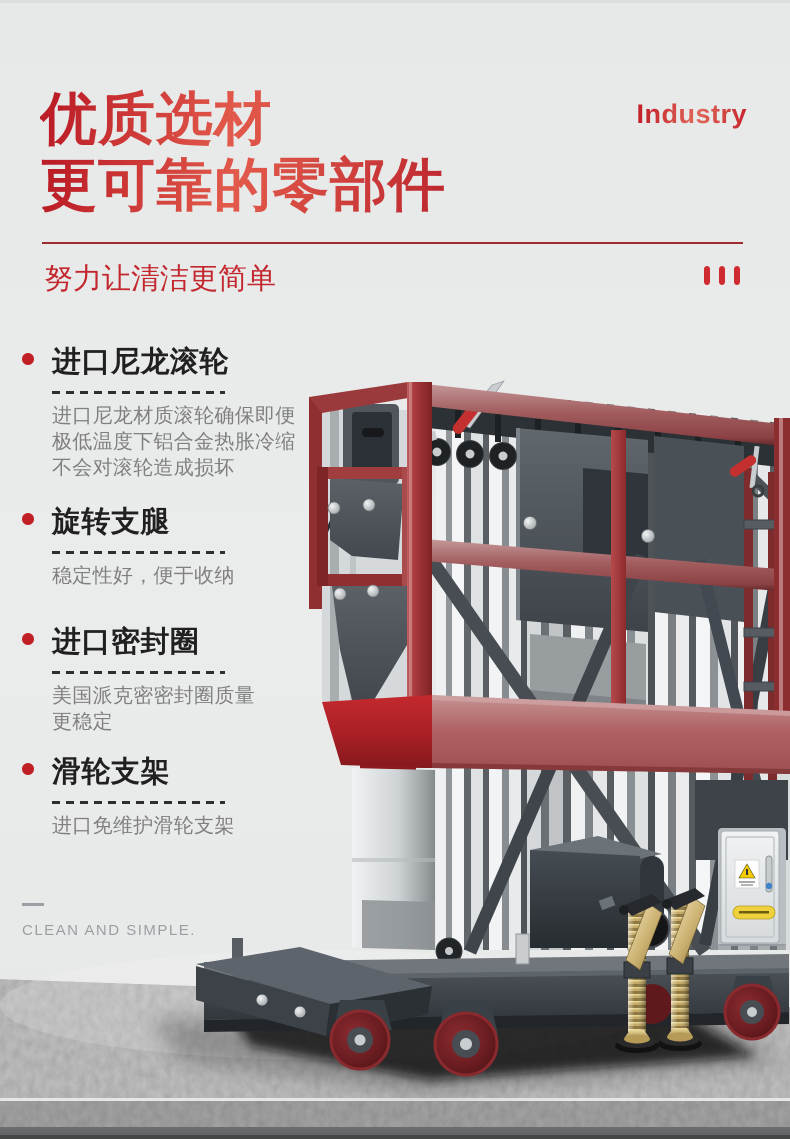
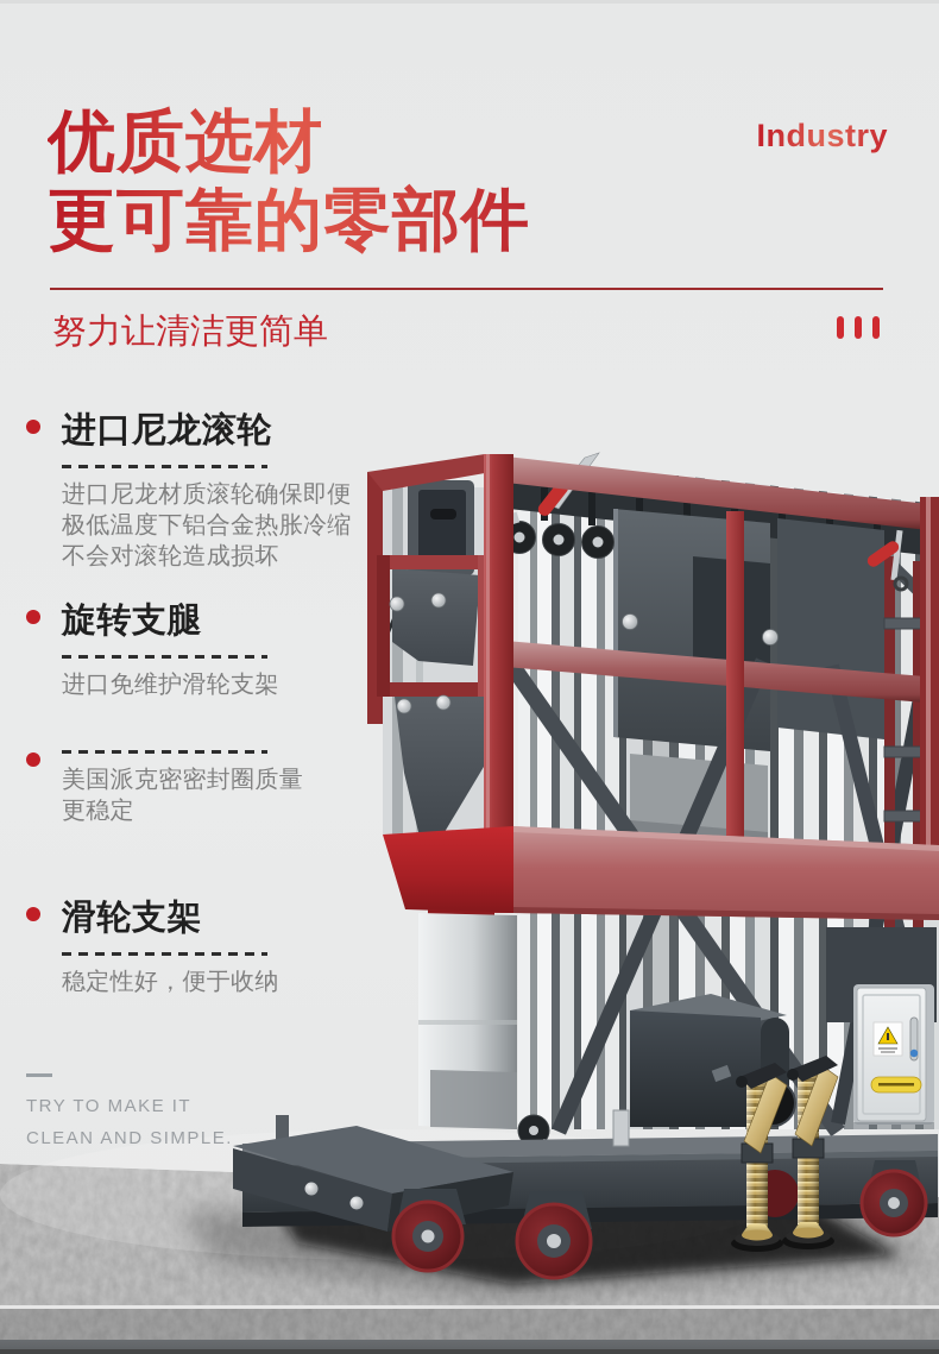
  优质选材
  更可靠的零部件
  Industry
  努力让清洁更简单
  进口尼龙滚轮
  进口尼龙材质滚轮确保即便
  极低温度下铝合金热胀冷缩
  不会对滚轮造成损坏
  旋转支腿
- 稳定性好，便于收纳
+ 进口免维护滑轮支架
- 进口密封圈
  美国派克密密封圈质量
  更稳定
  滑轮支架
- 进口免维护滑轮支架
+ 稳定性好，便于收纳
+ TRY TO MAKE IT
  CLEAN AND SIMPLE.
